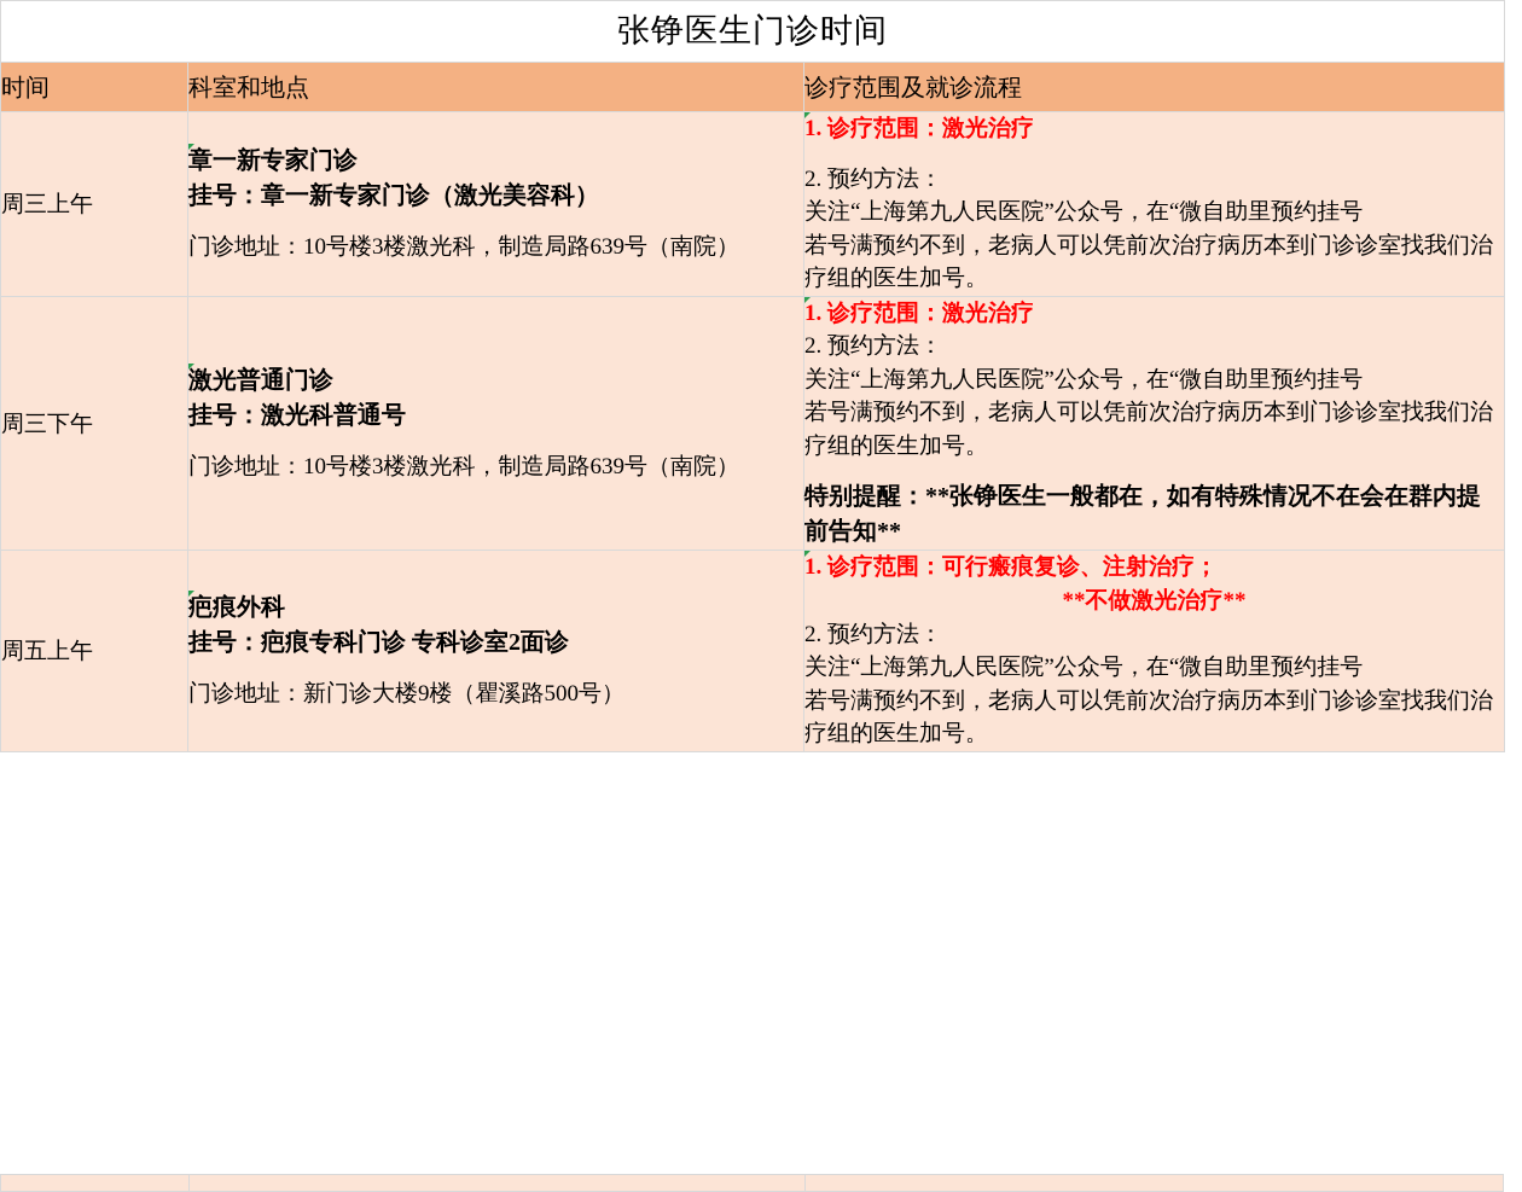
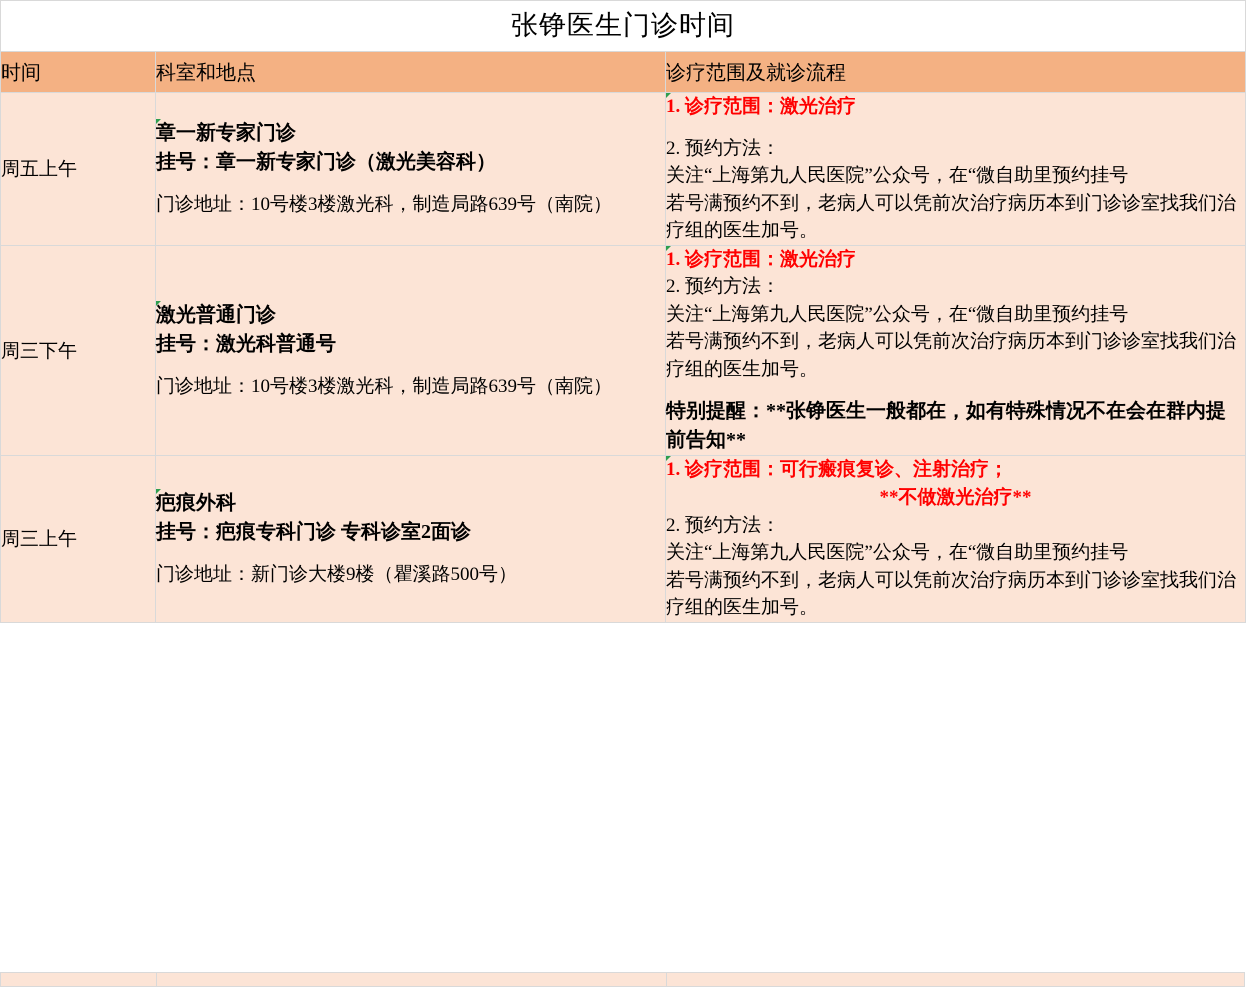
  张铮医生门诊时间
  时间	科室和地点	诊疗范围及就诊流程
- 周三上午	章一新专家门诊 挂号：章一新专家门诊（激光美容科） 门诊地址：10号楼3楼激光科，制造局路639号（南院）	1. 诊疗范围：激光治疗 2. 预约方法： 关注“上海第九人民医院”公众号，在“微自助里预约挂号 若号满预约不到，老病人可以凭前次治疗病历本到门诊诊室找我们治疗组的医生加号。
+ 周五上午	章一新专家门诊 挂号：章一新专家门诊（激光美容科） 门诊地址：10号楼3楼激光科，制造局路639号（南院）	1. 诊疗范围：激光治疗 2. 预约方法： 关注“上海第九人民医院”公众号，在“微自助里预约挂号 若号满预约不到，老病人可以凭前次治疗病历本到门诊诊室找我们治疗组的医生加号。
  周三下午	激光普通门诊 挂号：激光科普通号 门诊地址：10号楼3楼激光科，制造局路639号（南院）	1. 诊疗范围：激光治疗 2. 预约方法： 关注“上海第九人民医院”公众号，在“微自助里预约挂号 若号满预约不到，老病人可以凭前次治疗病历本到门诊诊室找我们治疗组的医生加号。 特别提醒：**张铮医生一般都在，如有特殊情况不在会在群内提前告知**
- 周五上午	疤痕外科 挂号：疤痕专科门诊 专科诊室2面诊 门诊地址：新门诊大楼9楼（瞿溪路500号）	1. 诊疗范围：可行瘢痕复诊、注射治疗； **不做激光治疗** 2. 预约方法： 关注“上海第九人民医院”公众号，在“微自助里预约挂号 若号满预约不到，老病人可以凭前次治疗病历本到门诊诊室找我们治疗组的医生加号。
+ 周三上午	疤痕外科 挂号：疤痕专科门诊 专科诊室2面诊 门诊地址：新门诊大楼9楼（瞿溪路500号）	1. 诊疗范围：可行瘢痕复诊、注射治疗； **不做激光治疗** 2. 预约方法： 关注“上海第九人民医院”公众号，在“微自助里预约挂号 若号满预约不到，老病人可以凭前次治疗病历本到门诊诊室找我们治疗组的医生加号。
